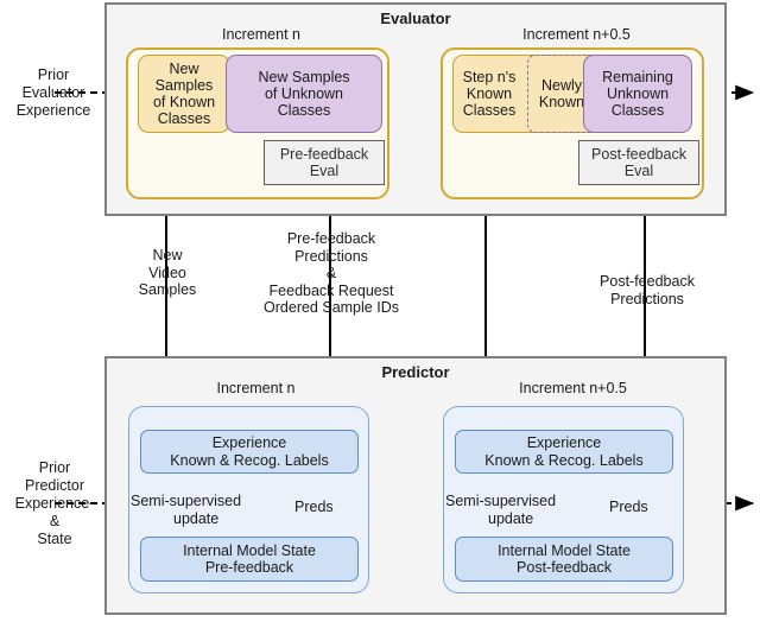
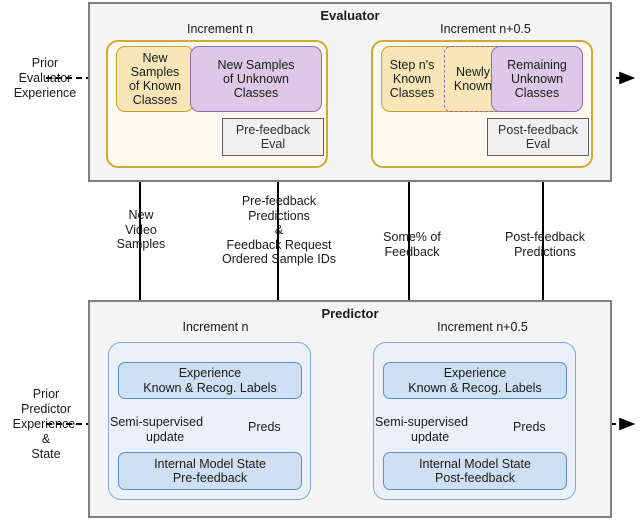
  Evaluator
  Increment n
  Increment n+0.5
  New
  Samples
  of Known
  Classes
  New Samples
  of Unknown
  Classes
  Pre-feedback
  Eval
  Step n's
  Known
  Classes
  Newly
  Known
  Remaining
  Unknown
  Classes
  Post-feedback
  Eval
  Prior
  Evaluator
  Experience
  New
  Video
  Samples
  Pre-feedback
  Predictions
  &
  Feedback Request
  Ordered Sample IDs
+ Some% of
+ Feedback
  Post-feedback
  Predictions
  Predictor
  Increment n
  Increment n+0.5
  Experience
  Known & Recog. Labels
  Internal Model State
  Pre-feedback
  Semi-supervised
  update
  Preds
  Experience
  Known & Recog. Labels
  Internal Model State
  Post-feedback
  Semi-supervised
  update
  Preds
  Prior
  Predictor
  Experience-
  &
  State
